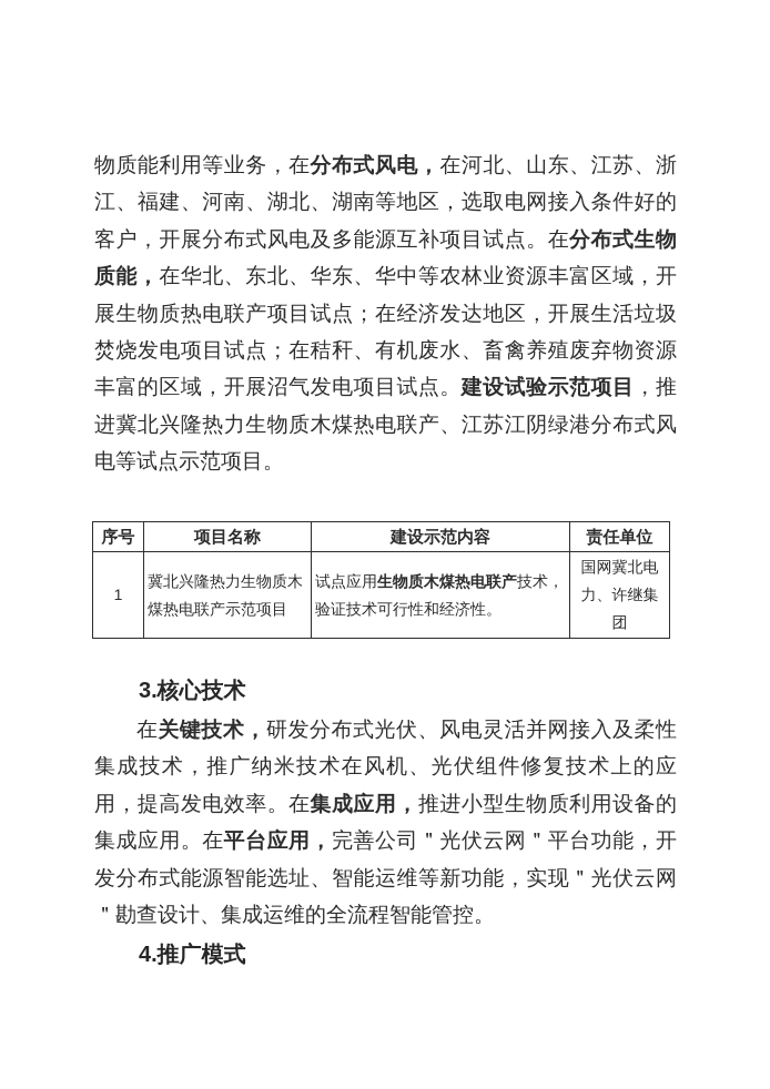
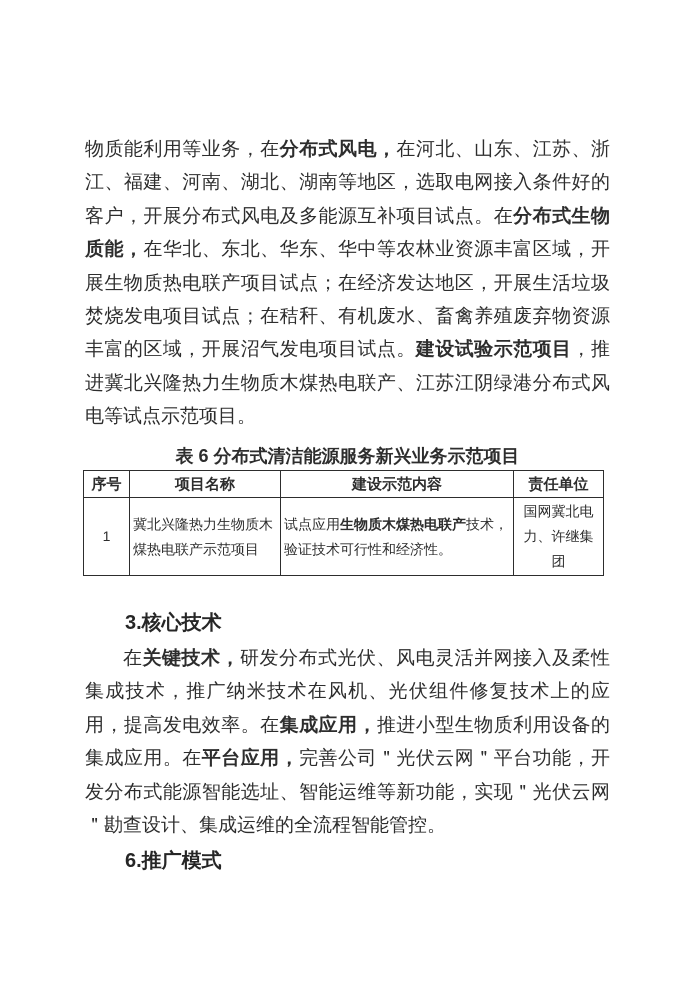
  物质能利用等业务，在分布式风电，在河北、山东、江苏、浙江、福建、河南、湖北、湖南等地区，选取电网接入条件好的客户，开展分布式风电及多能源互补项目试点。在分布式生物质能，在华北、东北、华东、华中等农林业资源丰富区域，开展生物质热电联产项目试点；在经济发达地区，开展生活垃圾焚烧发电项目试点；在秸秆、有机废水、畜禽养殖废弃物资源丰富的区域，开展沼气发电项目试点。建设试验示范项目，推进冀北兴隆热力生物质木煤热电联产、江苏江阴绿港分布式风电等试点示范项目。
+ 表 6 分布式清洁能源服务新兴业务示范项目
  序号	项目名称	建设示范内容	责任单位
  1	冀北兴隆热力生物质木煤热电联产示范项目	试点应用生物质木煤热电联产技术，验证技术可行性和经济性。	国网冀北电力、许继集团
  3.核心技术
  在关键技术，研发分布式光伏、风电灵活并网接入及柔性集成技术，推广纳米技术在风机、光伏组件修复技术上的应用，提高发电效率。在集成应用，推进小型生物质利用设备的集成应用。在平台应用，完善公司＂光伏云网＂平台功能，开发分布式能源智能选址、智能运维等新功能，实现＂光伏云网＂勘查设计、集成运维的全流程智能管控。
- 4.推广模式
+ 6.推广模式
